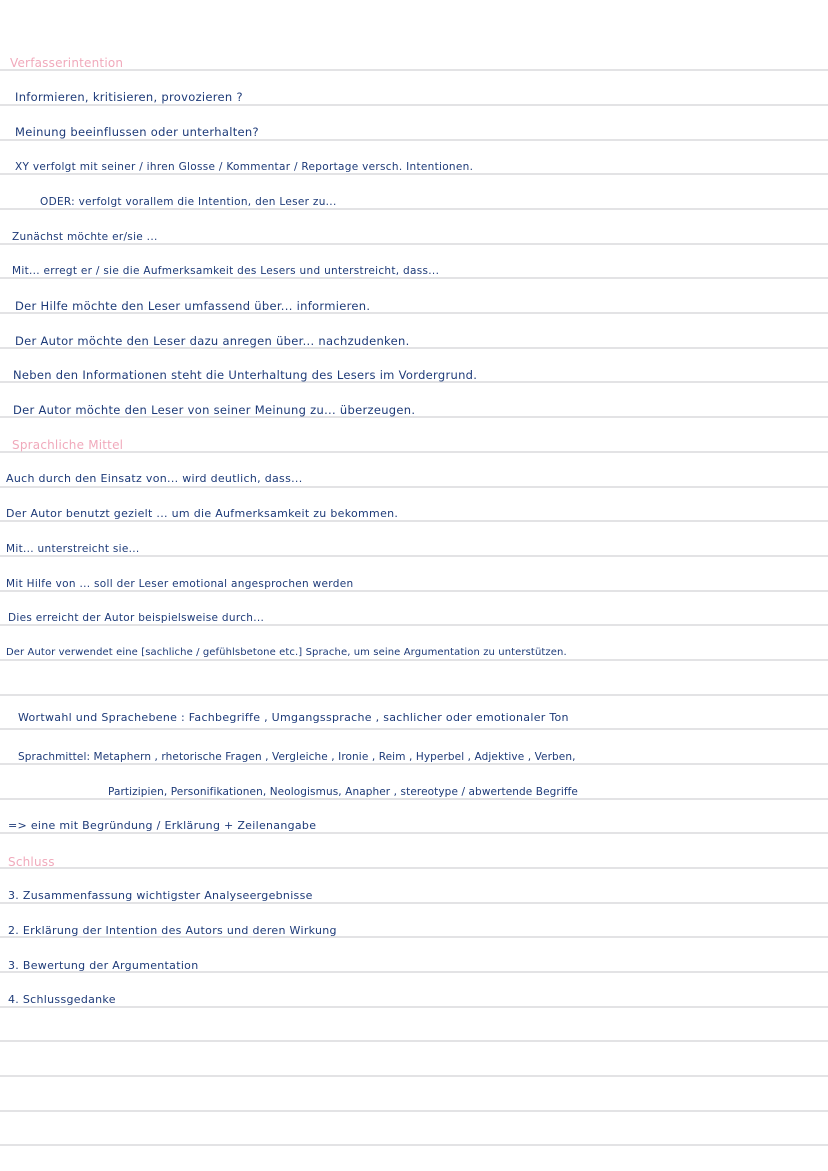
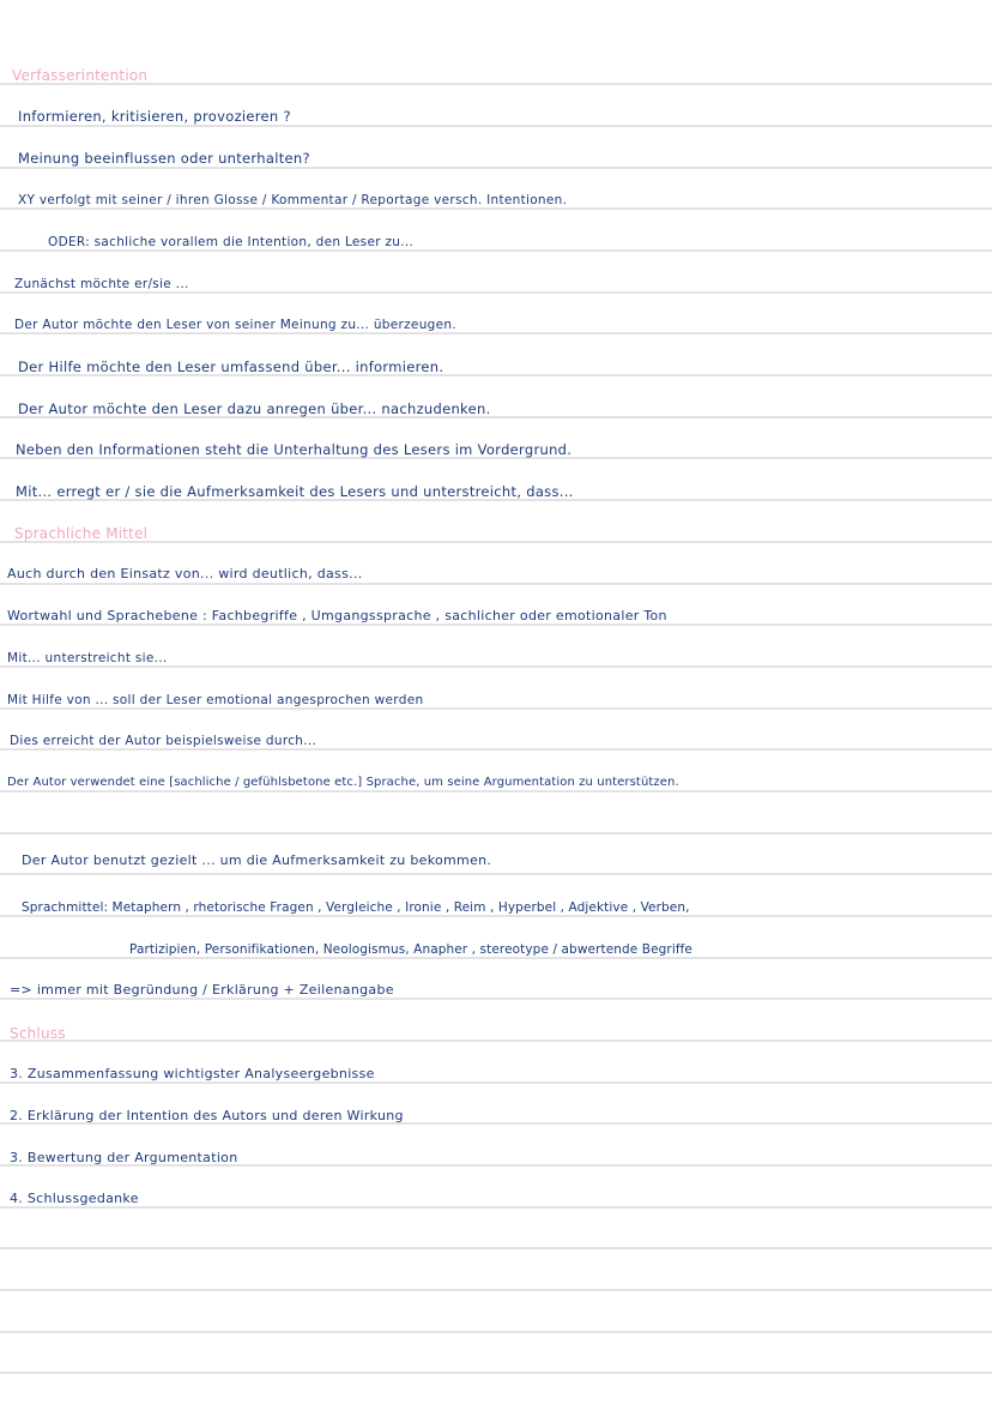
  Verfasserintention
  Informieren, kritisieren, provozieren ?
  Meinung beeinflussen oder unterhalten?
  XY verfolgt mit seiner / ihren Glosse / Kommentar / Reportage versch. Intentionen.
- ODER: verfolgt vorallem die Intention, den Leser zu...
+ ODER: sachliche vorallem die Intention, den Leser zu...
  Zunächst möchte er/sie ...
- Mit... erregt er / sie die Aufmerksamkeit des Lesers und unterstreicht, dass...
+ Der Autor möchte den Leser von seiner Meinung zu... überzeugen.
  Der Hilfe möchte den Leser umfassend über... informieren.
  Der Autor möchte den Leser dazu anregen über... nachzudenken.
  Neben den Informationen steht die Unterhaltung des Lesers im Vordergrund.
- Der Autor möchte den Leser von seiner Meinung zu... überzeugen.
+ Mit... erregt er / sie die Aufmerksamkeit des Lesers und unterstreicht, dass...
  Sprachliche Mittel
  Auch durch den Einsatz von... wird deutlich, dass...
- Der Autor benutzt gezielt ... um die Aufmerksamkeit zu bekommen.
+ Wortwahl und Sprachebene : Fachbegriffe , Umgangssprache , sachlicher oder emotionaler Ton
  Mit... unterstreicht sie...
  Mit Hilfe von ... soll der Leser emotional angesprochen werden
  Dies erreicht der Autor beispielsweise durch...
  Der Autor verwendet eine [sachliche / gefühlsbetone etc.] Sprache, um seine Argumentation zu unterstützen.
- Wortwahl und Sprachebene : Fachbegriffe , Umgangssprache , sachlicher oder emotionaler Ton
+ Der Autor benutzt gezielt ... um die Aufmerksamkeit zu bekommen.
  Sprachmittel: Metaphern , rhetorische Fragen , Vergleiche , Ironie , Reim , Hyperbel , Adjektive , Verben,
  Partizipien, Personifikationen, Neologismus, Anapher , stereotype / abwertende Begriffe
- => eine mit Begründung / Erklärung + Zeilenangabe
+ => immer mit Begründung / Erklärung + Zeilenangabe
  Schluss
  3. Zusammenfassung wichtigster Analyseergebnisse
  2. Erklärung der Intention des Autors und deren Wirkung
  3. Bewertung der Argumentation
  4. Schlussgedanke
